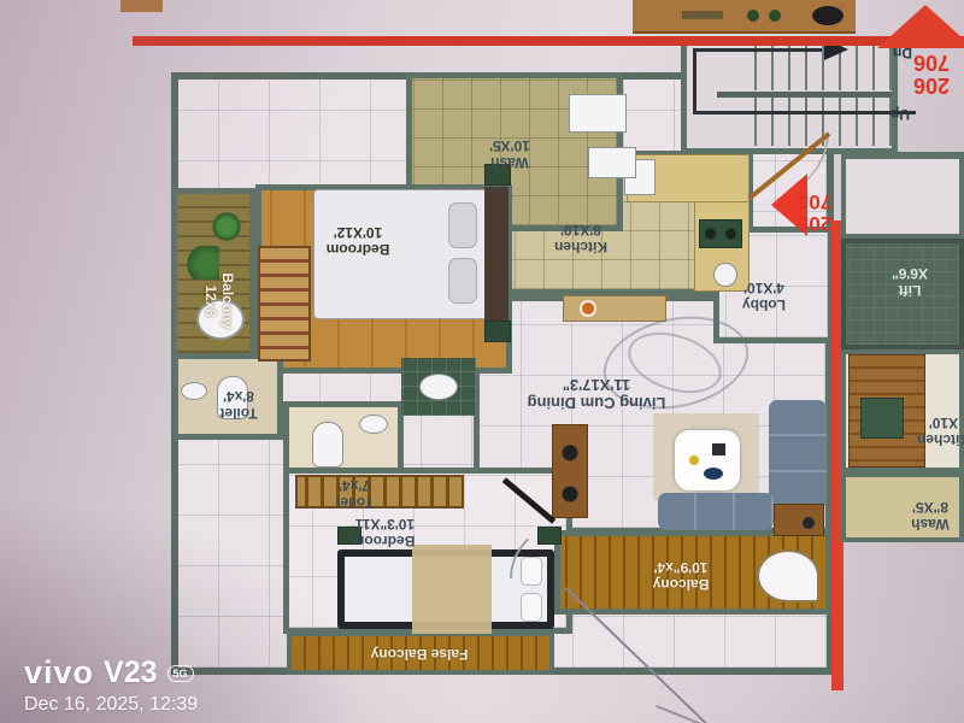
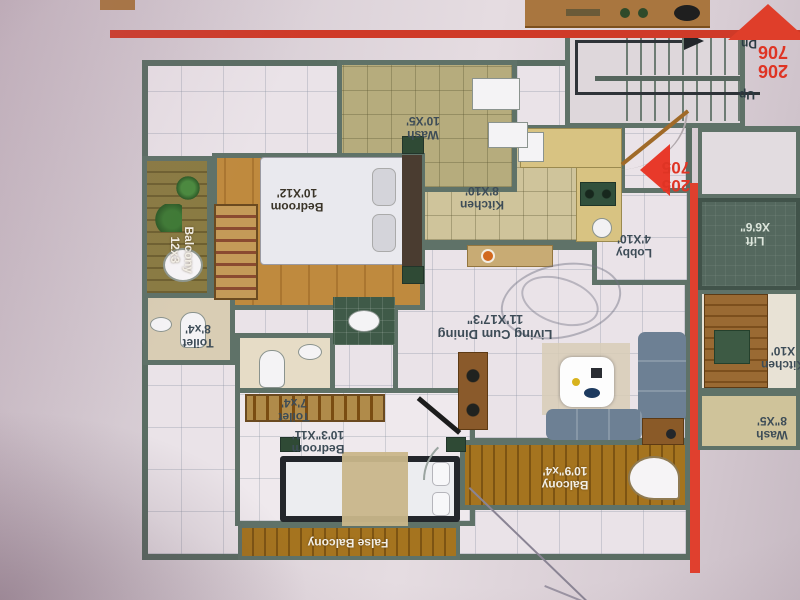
- vivo
- V23
- 5G
- Dec 16, 2025, 12:39
